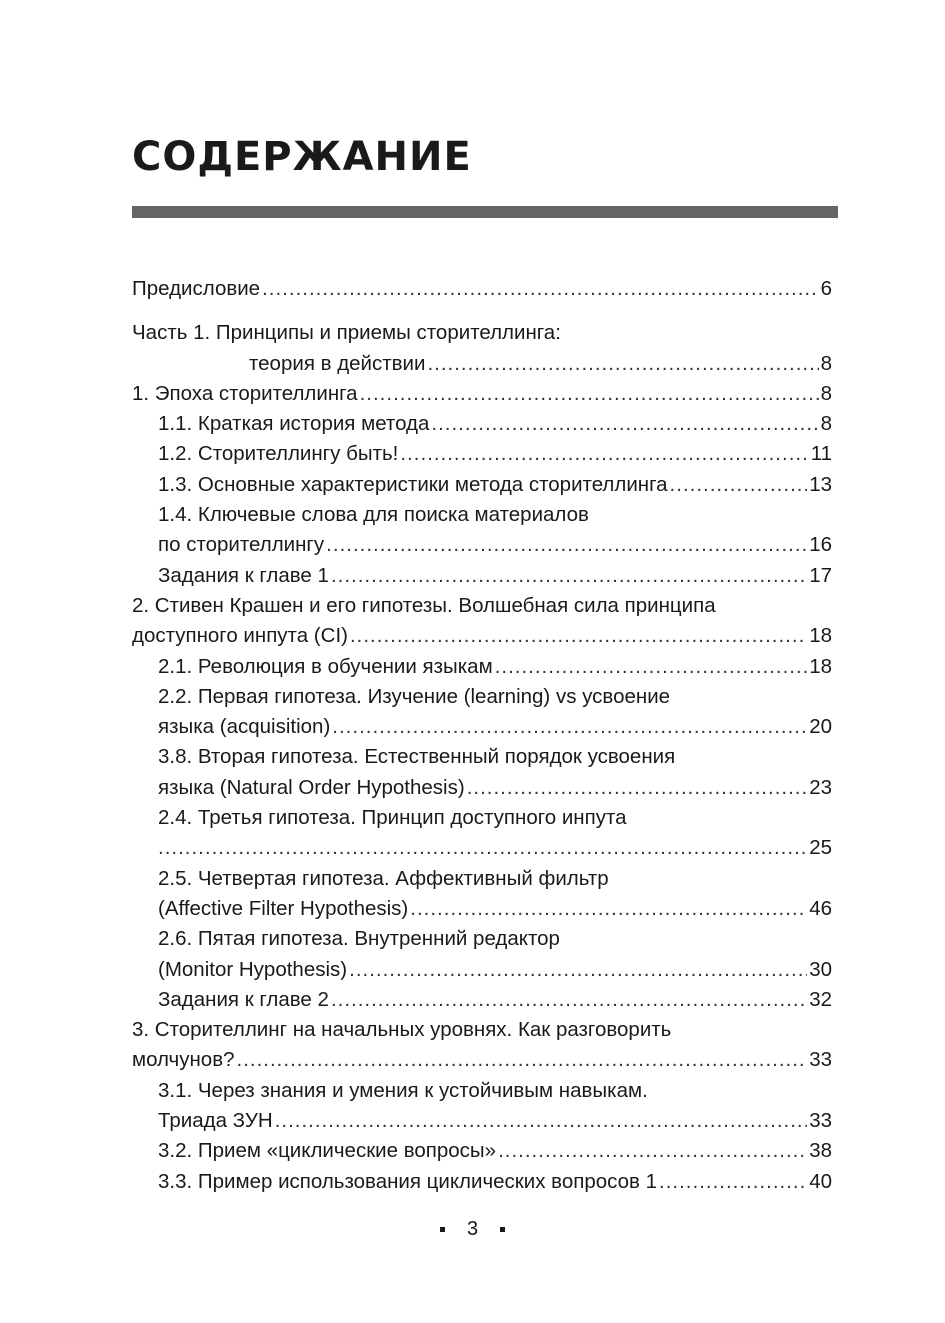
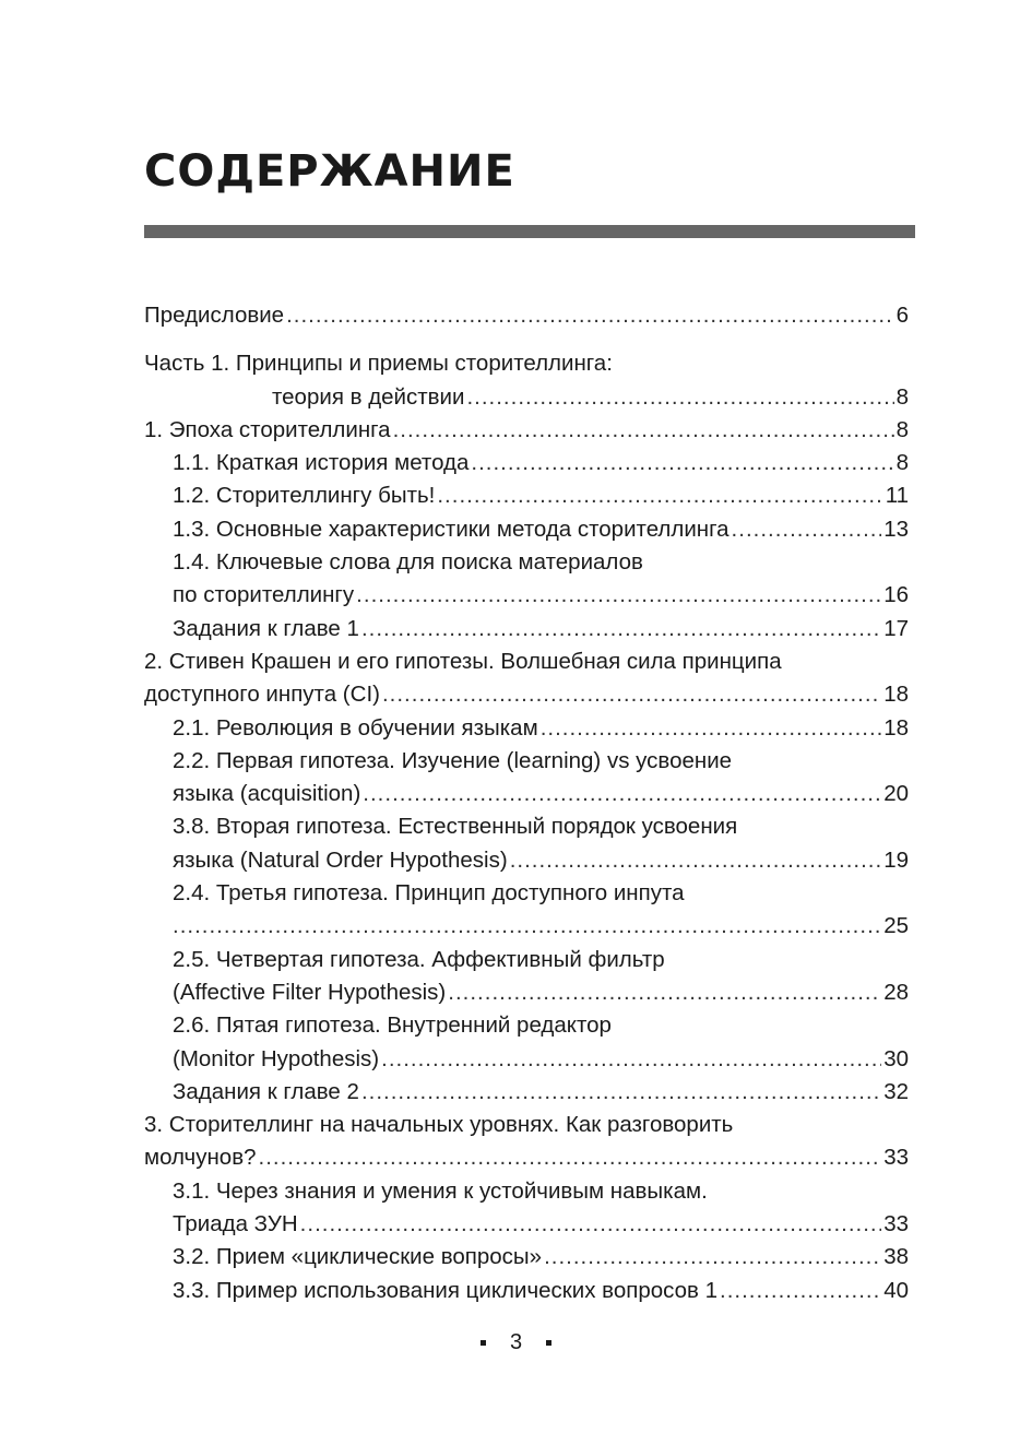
  СОДЕРЖАНИЕ
  Предисловие
  6
  Часть 1. Принципы и приемы сторителлинга:
  теория в действии
  8
  1. Эпоха сторителлинга
  8
  1.1. Краткая история метода
  8
  1.2. Сторителлингу быть!
  11
  1.3. Основные характеристики метода сторителлинга
  13
  1.4. Ключевые слова для поиска материалов
  по сторителлингу
  16
  Задания к главе 1
  17
  2. Стивен Крашен и его гипотезы. Волшебная сила принципа
  доступного инпута (CI)
  18
  2.1. Революция в обучении языкам
  18
  2.2. Первая гипотеза. Изучение (learning) vs усвоение
  языка (acquisition)
  20
  3.8. Вторая гипотеза. Естественный порядок усвоения
  языка (Natural Order Hypothesis)
- 23
+ 19
  2.4. Третья гипотеза. Принцип доступного инпута
  25
  2.5. Четвертая гипотеза. Аффективный фильтр
  (Affective Filter Hypothesis)
- 46
+ 28
  2.6. Пятая гипотеза. Внутренний редактор
  (Monitor Hypothesis)
  30
  Задания к главе 2
  32
  3. Сторителлинг на начальных уровнях. Как разговорить
  молчунов?
  33
  3.1. Через знания и умения к устойчивым навыкам.
  Триада ЗУН
  33
  3.2. Прием «циклические вопросы»
  38
  3.3. Пример использования циклических вопросов 1
  40
  3
